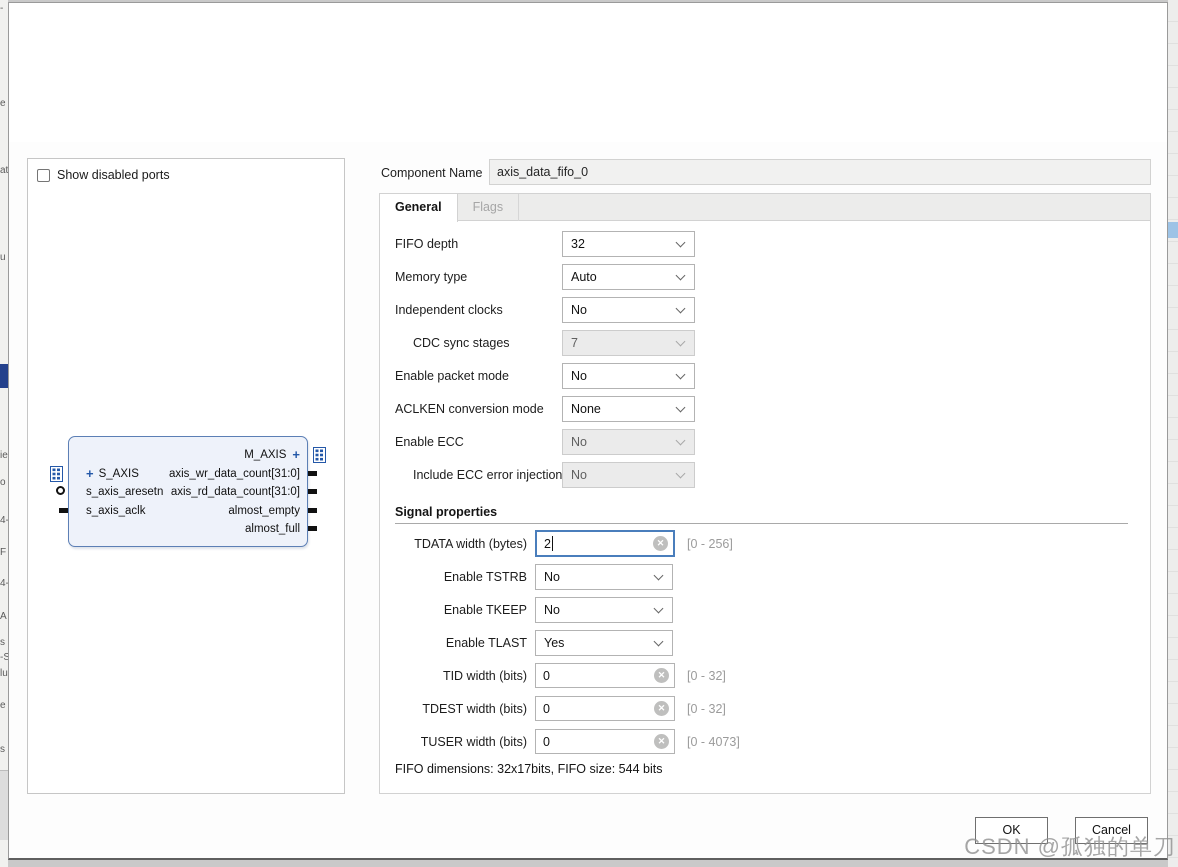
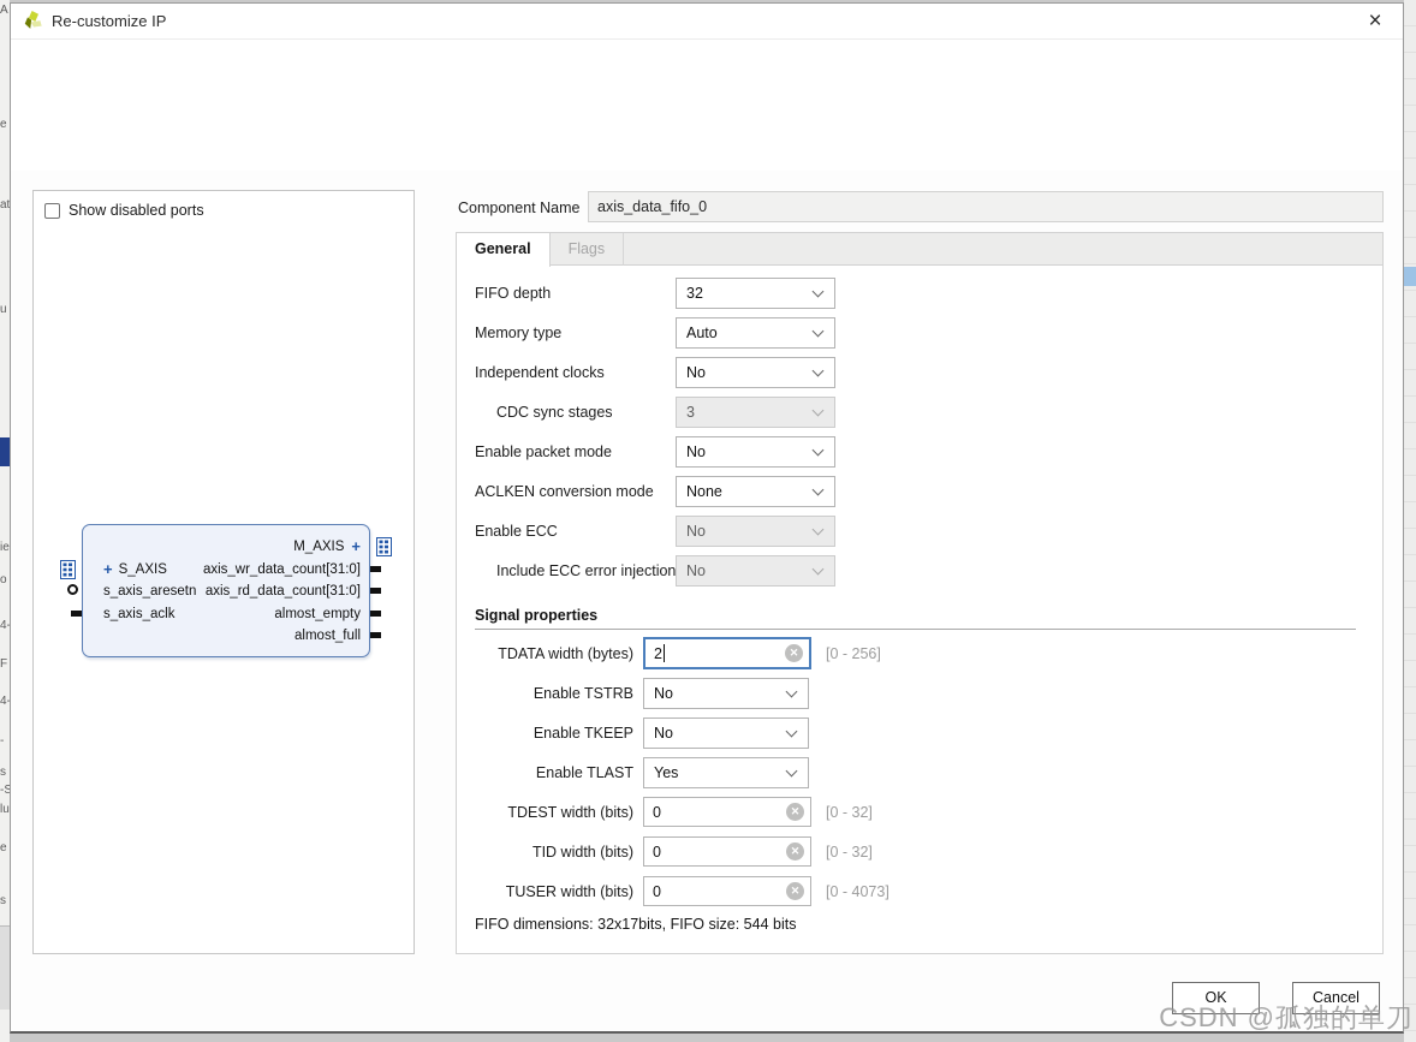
- -
+ A
  e
  at
  u
  ie
  o
  F
- A
+ -
  s
  -S
  lu
  e
  s
+ Re-customize IP
+ ×
  Show disabled ports
  M_AXIS
  +
  axis_wr_data_count[31:0]
  axis_rd_data_count[31:0]
  almost_empty
  almost_full
  +
  S_AXIS
  s_axis_aresetn
  s_axis_aclk
  Component Name
  axis_data_fifo_0
  General
  Flags
  FIFO depth
  32
  Memory type
  Auto
  Independent clocks
  No
  CDC sync stages
- 7
+ 3
  Enable packet mode
  No
  ACLKEN conversion mode
  None
  Enable ECC
  No
  Include ECC error injection
  No
  Signal properties
  TDATA width (bytes)
  2
  ✕
  [0 - 256]
  Enable TSTRB
  No
  Enable TKEEP
  No
  Enable TLAST
  Yes
- TID width (bits)
+ TDEST width (bits)
  0
  ✕
  [0 - 32]
- TDEST width (bits)
+ TID width (bits)
  0
  ✕
  [0 - 32]
  TUSER width (bits)
  0
  ✕
  [0 - 4073]
  FIFO dimensions: 32x17bits, FIFO size: 544 bits
  OK
  Cancel
  CSDN @孤独的单刀
